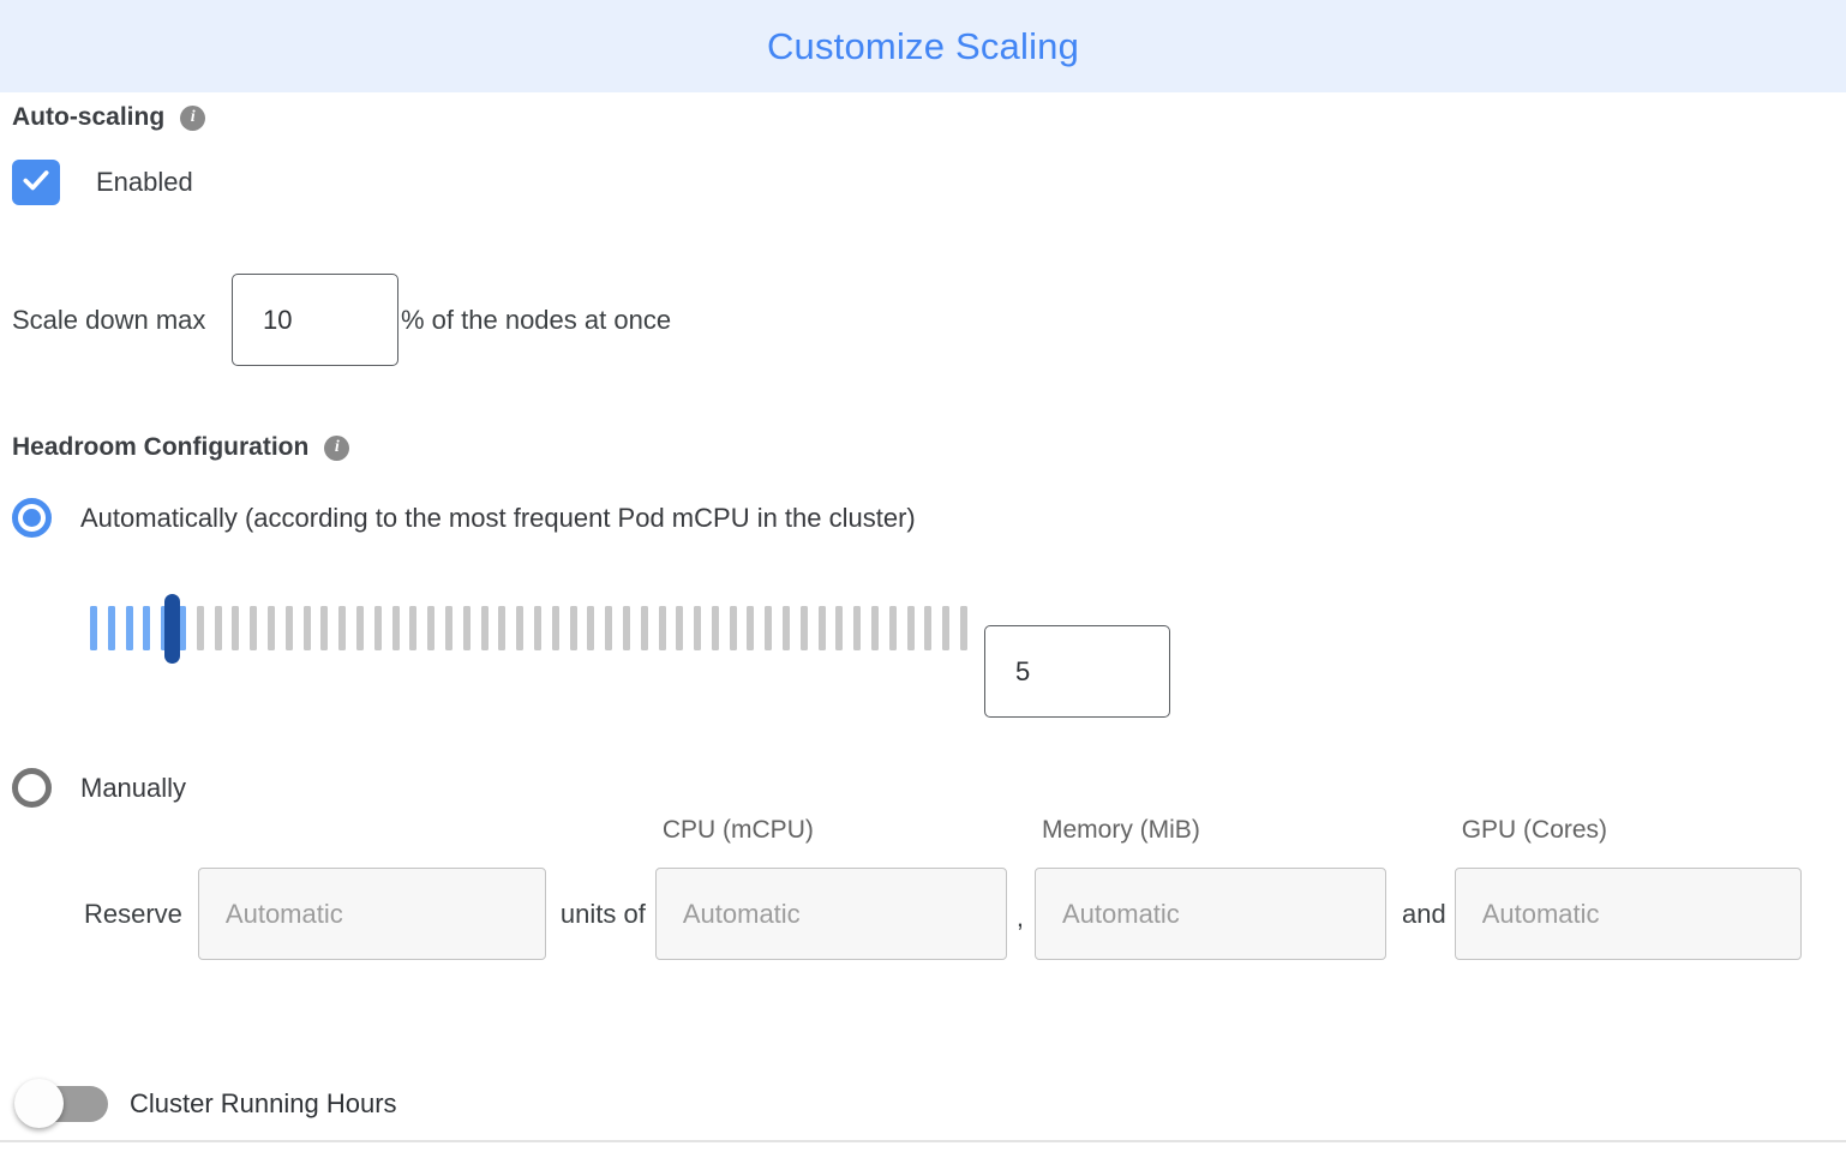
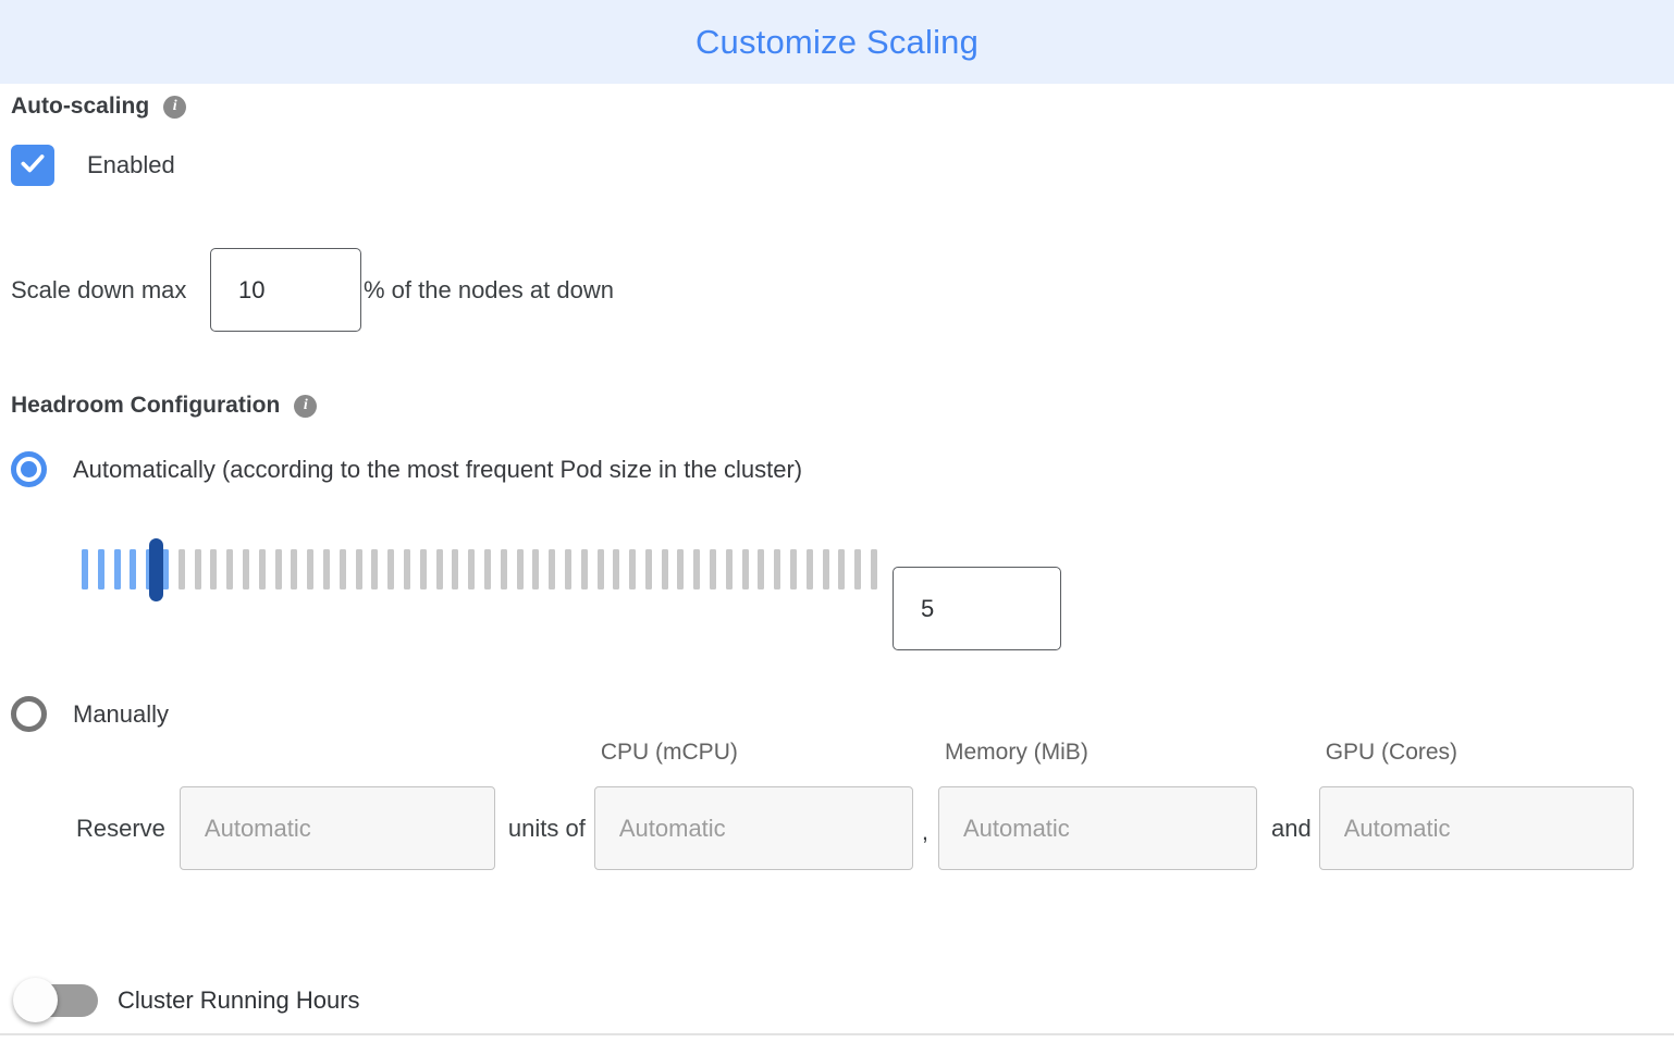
  Customize Scaling
  Auto-scaling
  i
  Enabled
  Scale down max
  10
- % of the nodes at once
+ % of the nodes at down
  Headroom Configuration
  i
- Automatically (according to the most frequent Pod mCPU in the cluster)
+ Automatically (according to the most frequent Pod size in the cluster)
  5
  Manually
  Reserve
  Automatic
  units of
  CPU (mCPU)
  Automatic
  ,
  Memory (MiB)
  Automatic
  and
  GPU (Cores)
  Automatic
  Cluster Running Hours
